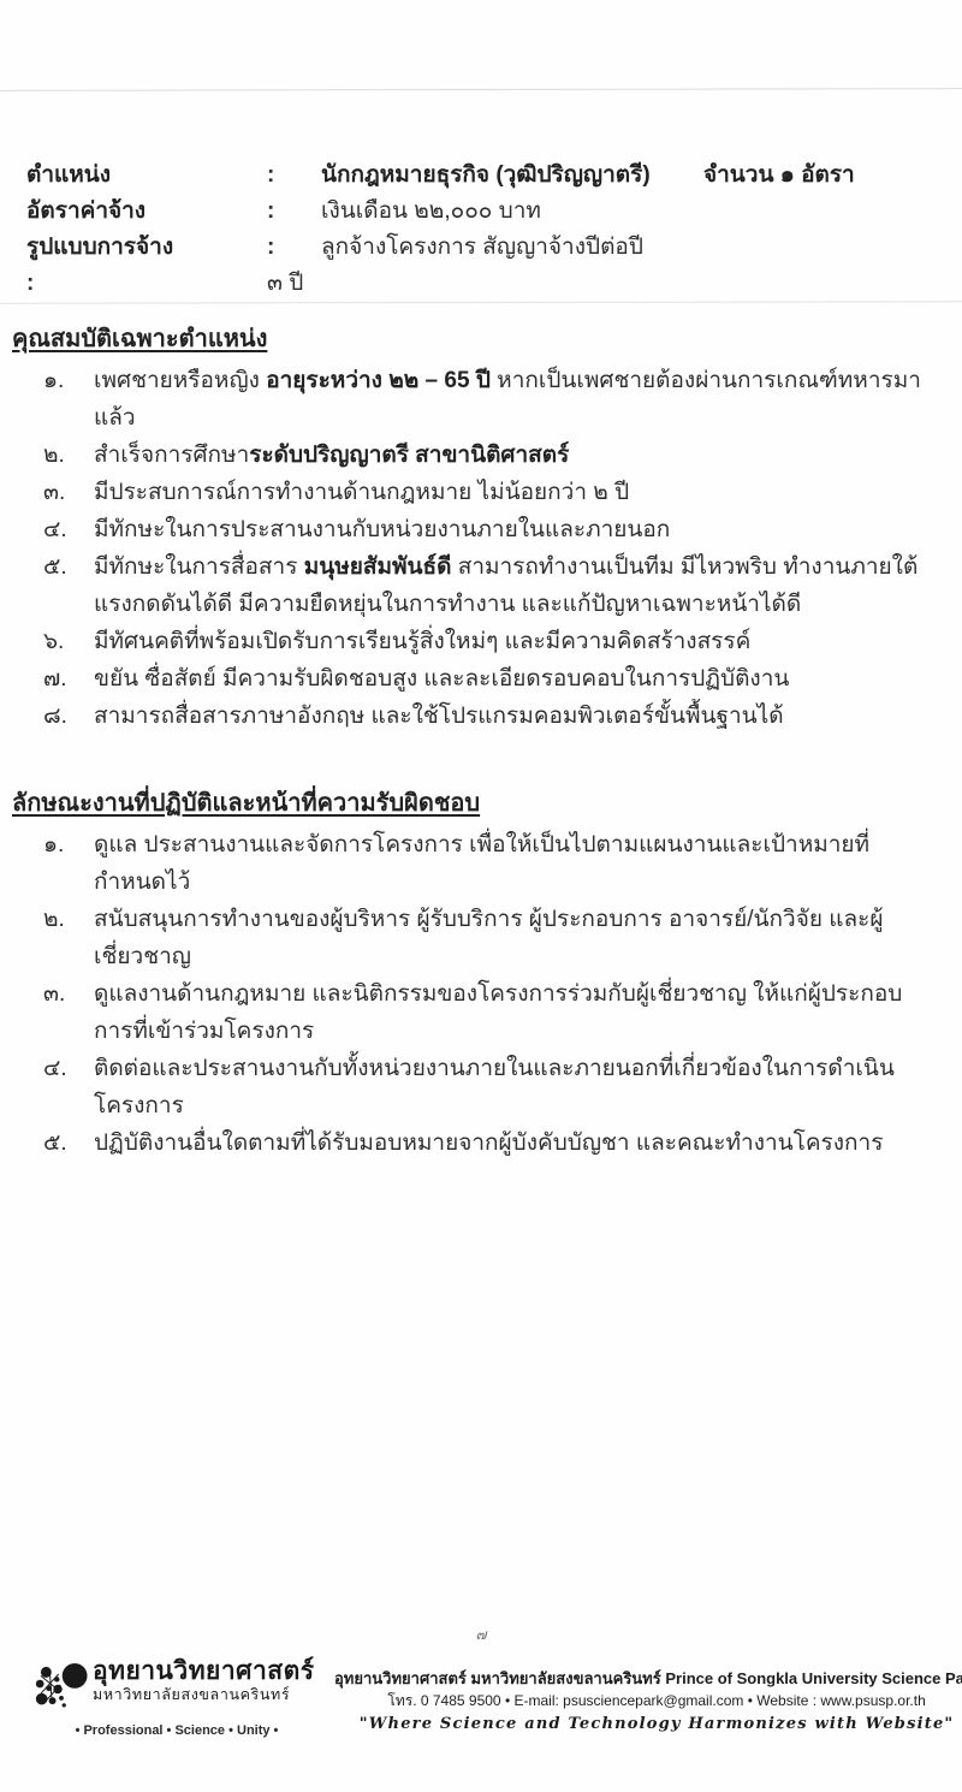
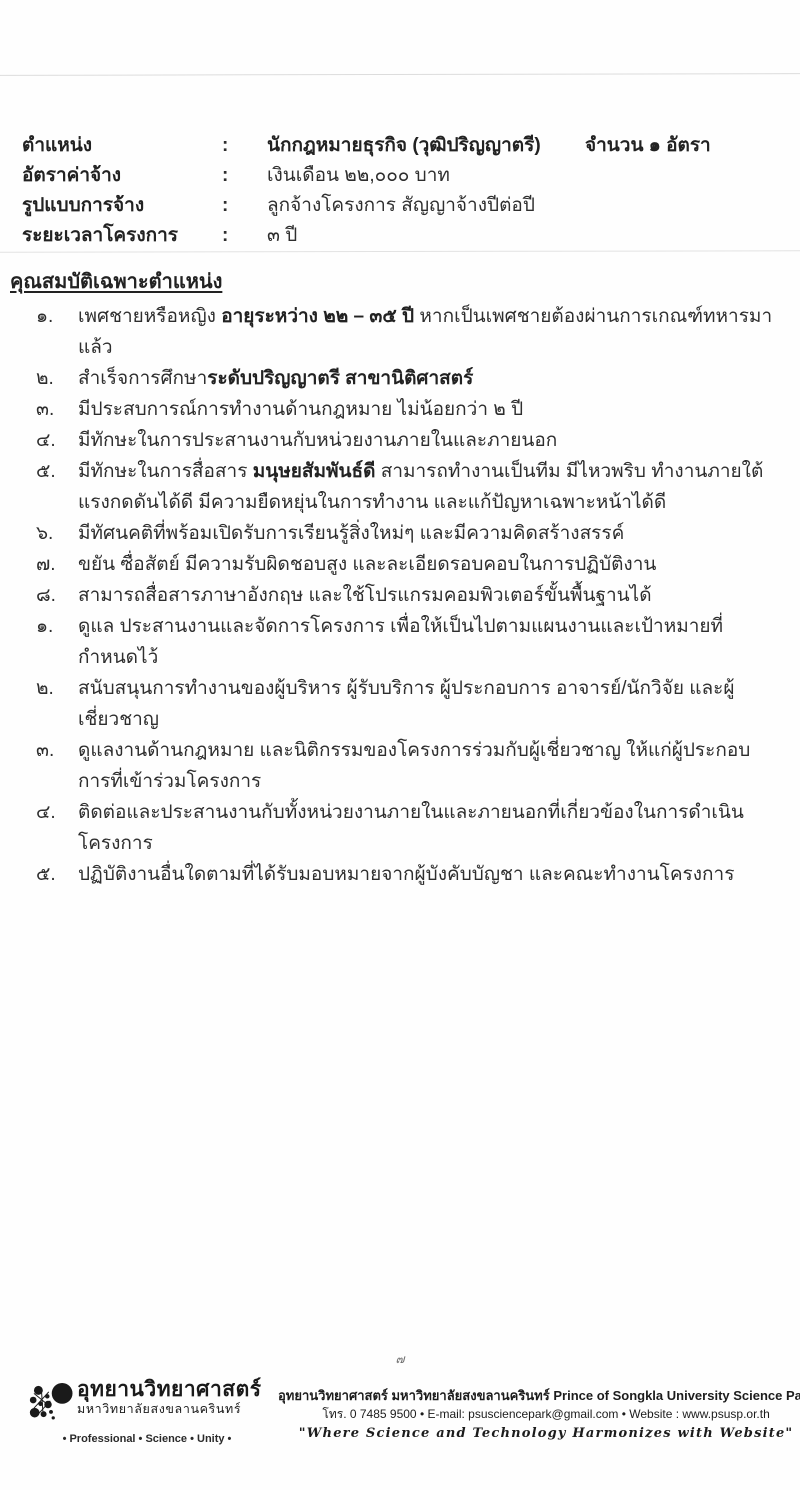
  ตำแหน่ง
  :
  นักกฎหมายธุรกิจ (วุฒิปริญญาตรี)
  จำนวน ๑ อัตรา
  อัตราค่าจ้าง
  :
  เงินเดือน ๒๒,๐๐๐ บาท
  รูปแบบการจ้าง
  :
  ลูกจ้างโครงการ สัญญาจ้างปีต่อปี
+ ระยะเวลาโครงการ
  :
  ๓ ปี
  คุณสมบัติเฉพาะตำแหน่ง
  ๑.
- เพศชายหรือหญิง อายุระหว่าง ๒๒ – 65 ปี หากเป็นเพศชายต้องผ่านการเกณฑ์ทหารมาแล้ว
+ เพศชายหรือหญิง อายุระหว่าง ๒๒ – ๓๕ ปี หากเป็นเพศชายต้องผ่านการเกณฑ์ทหารมาแล้ว
  ๒.
  สำเร็จการศึกษาระดับปริญญาตรี สาขานิติศาสตร์
  ๓.
  มีประสบการณ์การทำงานด้านกฎหมาย ไม่น้อยกว่า ๒ ปี
  ๔.
  มีทักษะในการประสานงานกับหน่วยงานภายในและภายนอก
  ๕.
  มีทักษะในการสื่อสาร มนุษยสัมพันธ์ดี สามารถทำงานเป็นทีม มีไหวพริบ ทำงานภายใต้แรงกดดันได้ดี มีความยืดหยุ่นในการทำงาน และแก้ปัญหาเฉพาะหน้าได้ดี
  ๖.
  มีทัศนคติที่พร้อมเปิดรับการเรียนรู้สิ่งใหม่ๆ และมีความคิดสร้างสรรค์
  ๗.
  ขยัน ซื่อสัตย์ มีความรับผิดชอบสูง และละเอียดรอบคอบในการปฏิบัติงาน
  ๘.
  สามารถสื่อสารภาษาอังกฤษ และใช้โปรแกรมคอมพิวเตอร์ขั้นพื้นฐานได้
- ลักษณะงานที่ปฏิบัติและหน้าที่ความรับผิดชอบ
  ๑.
  ดูแล ประสานงานและจัดการโครงการ เพื่อให้เป็นไปตามแผนงานและเป้าหมายที่กำหนดไว้
  ๒.
  สนับสนุนการทำงานของผู้บริหาร ผู้รับบริการ ผู้ประกอบการ อาจารย์/นักวิจัย และผู้เชี่ยวชาญ
  ๓.
  ดูแลงานด้านกฎหมาย และนิติกรรมของโครงการร่วมกับผู้เชี่ยวชาญ ให้แก่ผู้ประกอบการที่เข้าร่วมโครงการ
  ๔.
  ติดต่อและประสานงานกับทั้งหน่วยงานภายในและภายนอกที่เกี่ยวข้องในการดำเนินโครงการ
  ๕.
  ปฏิบัติงานอื่นใดตามที่ได้รับมอบหมายจากผู้บังคับบัญชา และคณะทำงานโครงการ
  ๗
  อุทยานวิทยาศาสตร์
  มหาวิทยาลัยสงขลานครินทร์
  • Professional • Science • Unity •
  อุทยานวิทยาศาสตร์ มหาวิทยาลัยสงขลานครินทร์ Prince of Songkla University Science Pa
  โทร. 0 7485 9500 • E-mail: psusciencepark@gmail.com • Website : www.psusp.or.th
  "Where Science and Technology Harmonizes with Website"
